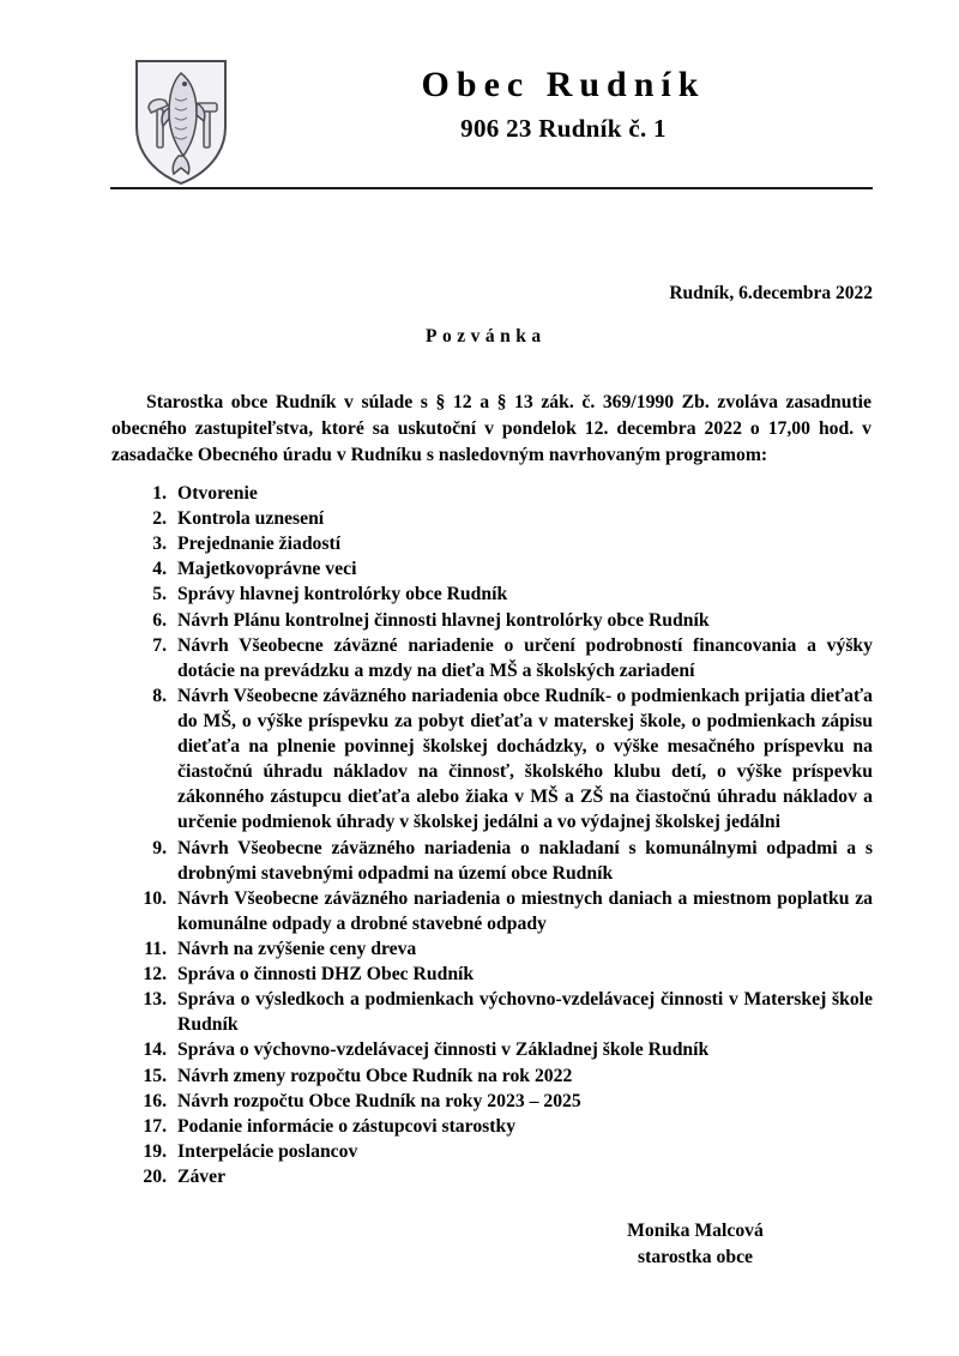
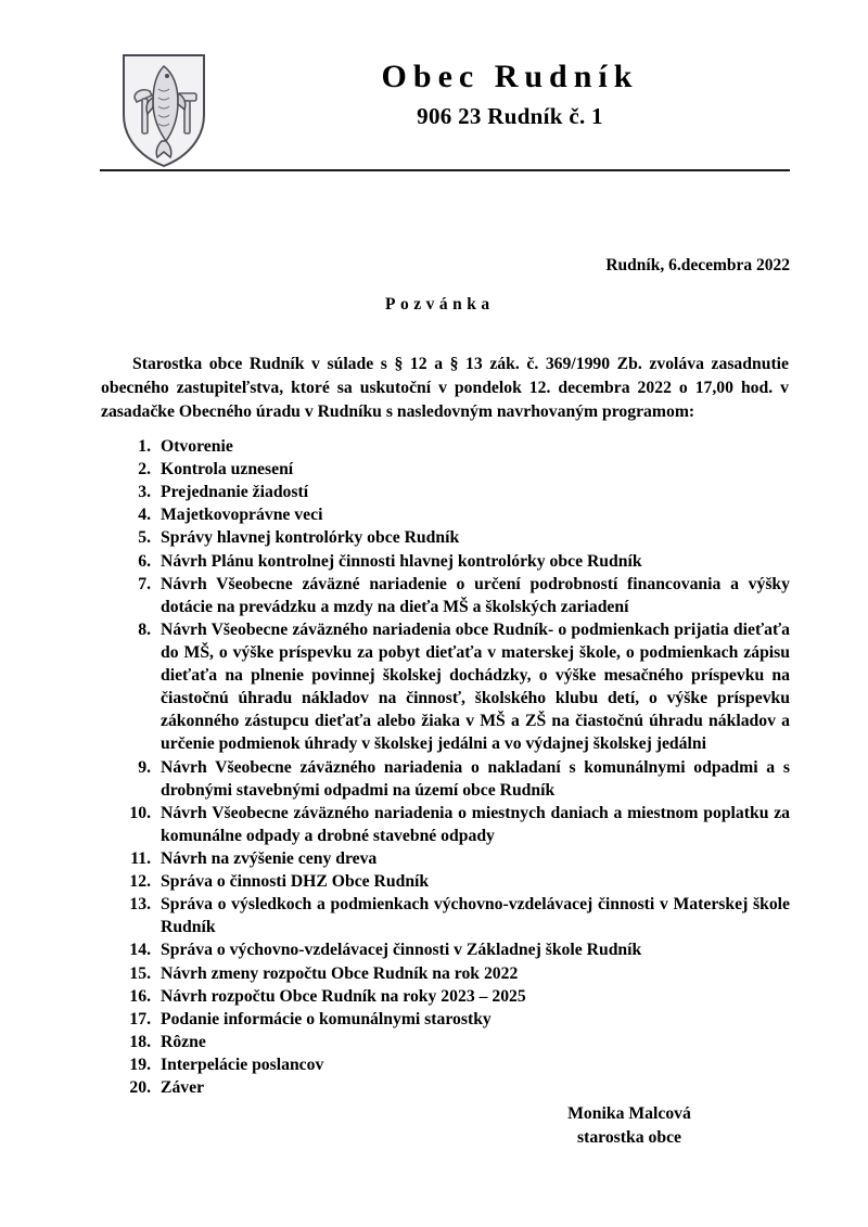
  Obec Rudník
  906 23 Rudník č. 1
  Rudník, 6.decembra 2022
  Pozvánka
  Starostka obce Rudník v súlade s § 12 a § 13 zák. č. 369/1990 Zb. zvoláva zasadnutie obecného zastupiteľstva, ktoré sa uskutoční v pondelok 12. decembra 2022 o 17,00 hod. v zasadačke Obecného úradu v Rudníku s nasledovným navrhovaným programom:
  1.
  Otvorenie
  2.
  Kontrola uznesení
  3.
  Prejednanie žiadostí
  4.
  Majetkovoprávne veci
  5.
  Správy hlavnej kontrolórky obce Rudník
  6.
  Návrh Plánu kontrolnej činnosti hlavnej kontrolórky obce Rudník
  7.
  Návrh Všeobecne záväzné nariadenie o určení podrobností financovania a výšky dotácie na prevádzku a mzdy na dieťa MŠ a školských zariadení
  8.
  Návrh Všeobecne záväzného nariadenia obce Rudník- o podmienkach prijatia dieťaťa do MŠ, o výške príspevku za pobyt dieťaťa v materskej škole, o podmienkach zápisu dieťaťa na plnenie povinnej školskej dochádzky, o výške mesačného príspevku na čiastočnú úhradu nákladov na činnosť, školského klubu detí, o výške príspevku zákonného zástupcu dieťaťa alebo žiaka v MŠ a ZŠ na čiastočnú úhradu nákladov a určenie podmienok úhrady v školskej jedálni a vo výdajnej školskej jedálni
  9.
  Návrh Všeobecne záväzného nariadenia o nakladaní s komunálnymi odpadmi a s drobnými stavebnými odpadmi na území obce Rudník
  10.
  Návrh Všeobecne záväzného nariadenia o miestnych daniach a miestnom poplatku za komunálne odpady a drobné stavebné odpady
  11.
  Návrh na zvýšenie ceny dreva
  12.
- Správa o činnosti DHZ Obec Rudník
+ Správa o činnosti DHZ Obce Rudník
  13.
  Správa o výsledkoch a podmienkach výchovno-vzdelávacej činnosti v Materskej škole Rudník
  14.
  Správa o výchovno-vzdelávacej činnosti v Základnej škole Rudník
  15.
  Návrh zmeny rozpočtu Obce Rudník na rok 2022
  16.
  Návrh rozpočtu Obce Rudník na roky 2023 – 2025
  17.
- Podanie informácie o zástupcovi starostky
+ Podanie informácie o komunálnymi starostky
+ 18.
+ Rôzne
  19.
  Interpelácie poslancov
  20.
  Záver
  Monika Malcová
  starostka obce
